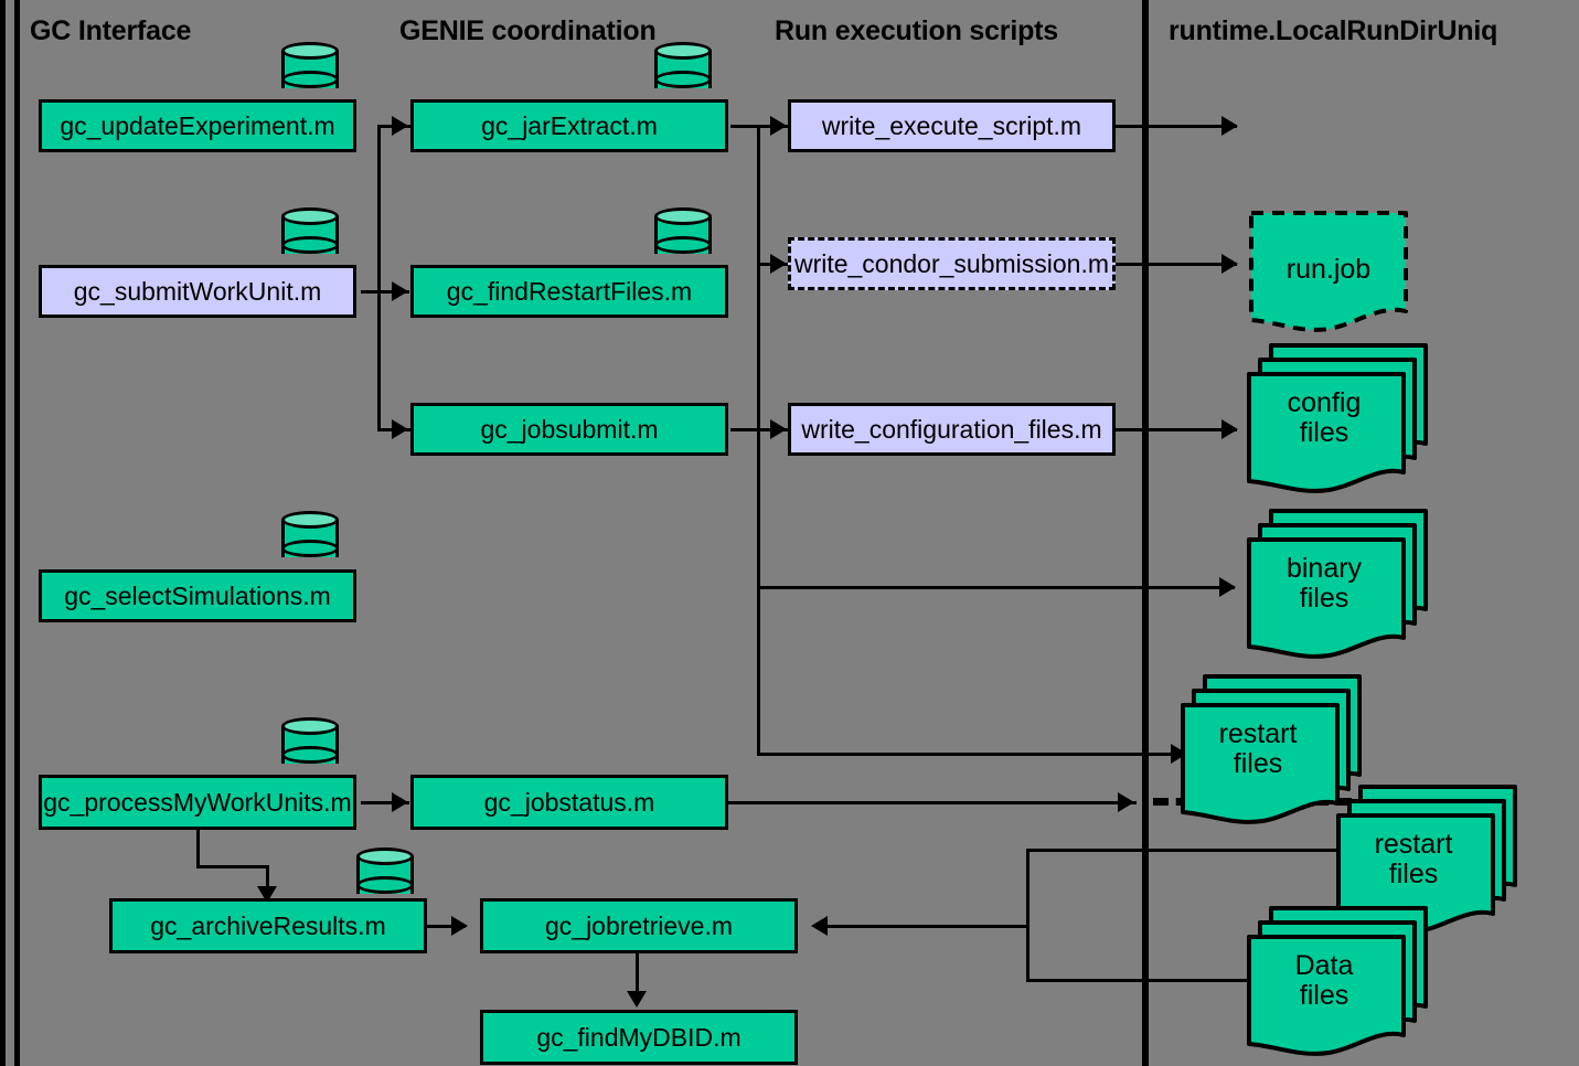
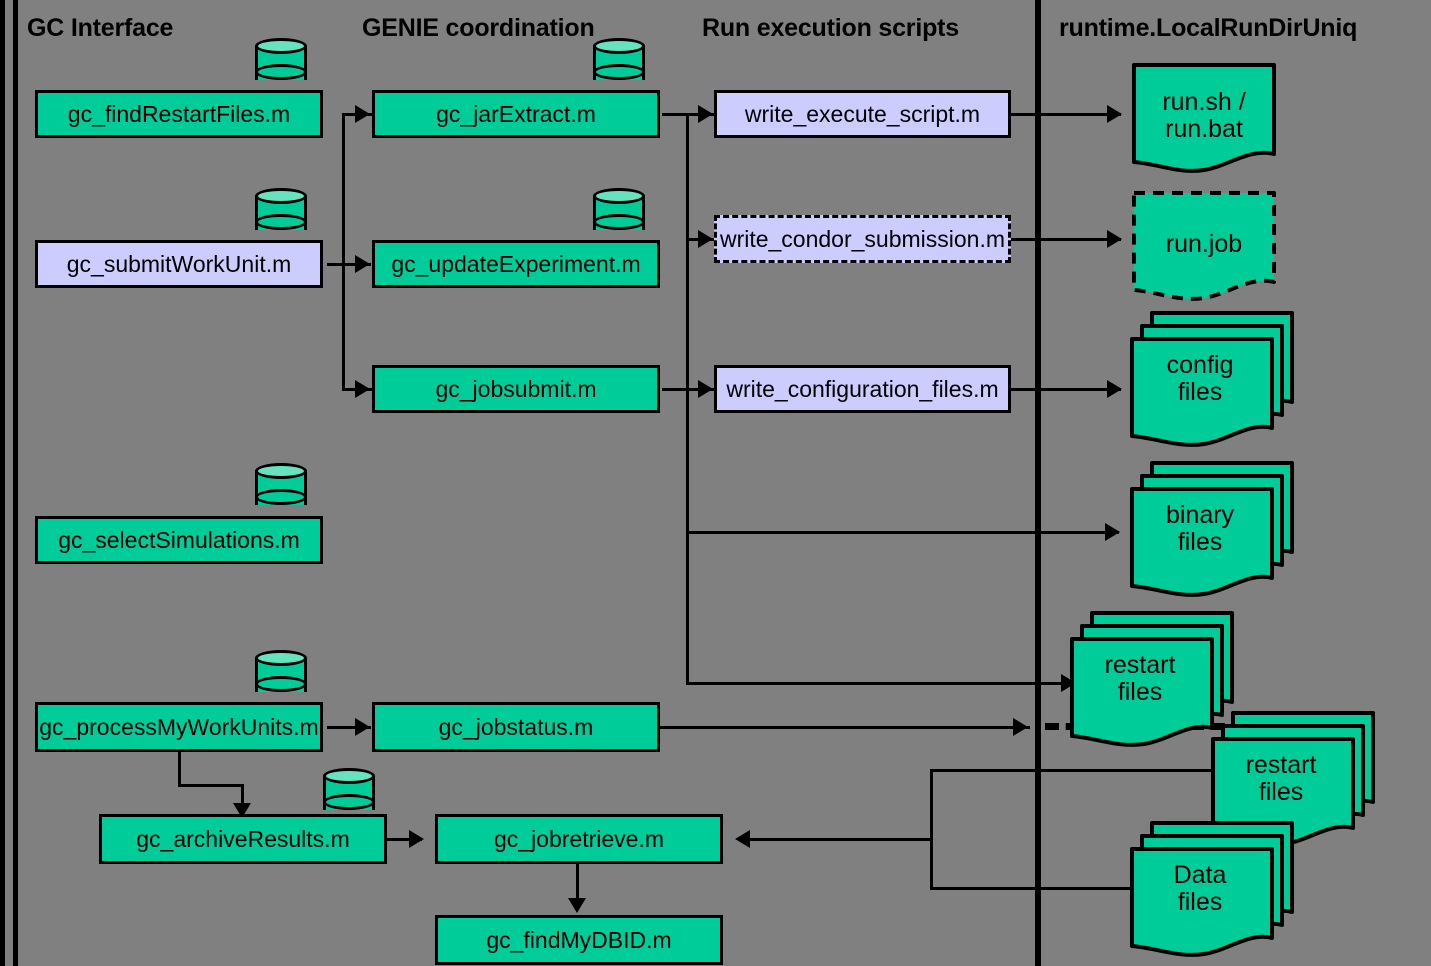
  GC Interface
  GENIE coordination
  Run execution scripts
  runtime.LocalRunDirUniq
- gc_updateExperiment.m
+ gc_findRestartFiles.m
  gc_submitWorkUnit.m
  gc_selectSimulations.m
  gc_processMyWorkUnits.m
  gc_archiveResults.m
  gc_jarExtract.m
- gc_findRestartFiles.m
+ gc_updateExperiment.m
  gc_jobsubmit.m
  gc_jobstatus.m
  gc_jobretrieve.m
  gc_findMyDBID.m
  write_execute_script.m
  write_condor_submission.m
  write_configuration_files.m
+ run.sh /
+ run.bat
  run.job
  config
  files
  binary
  files
  restart
  files
  restart
  files
  Data
  files
